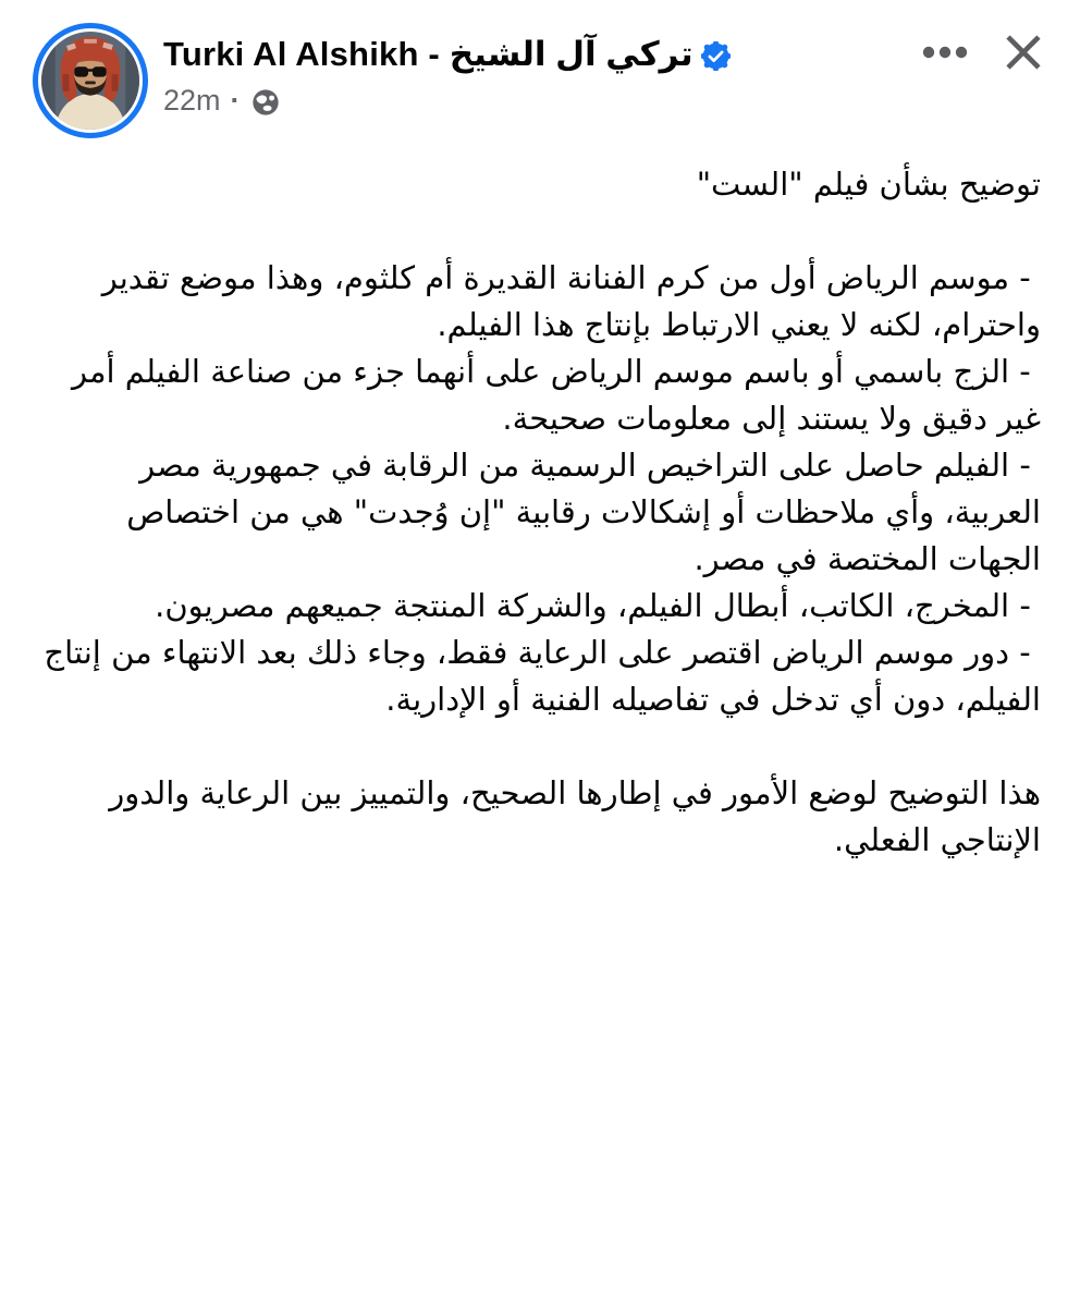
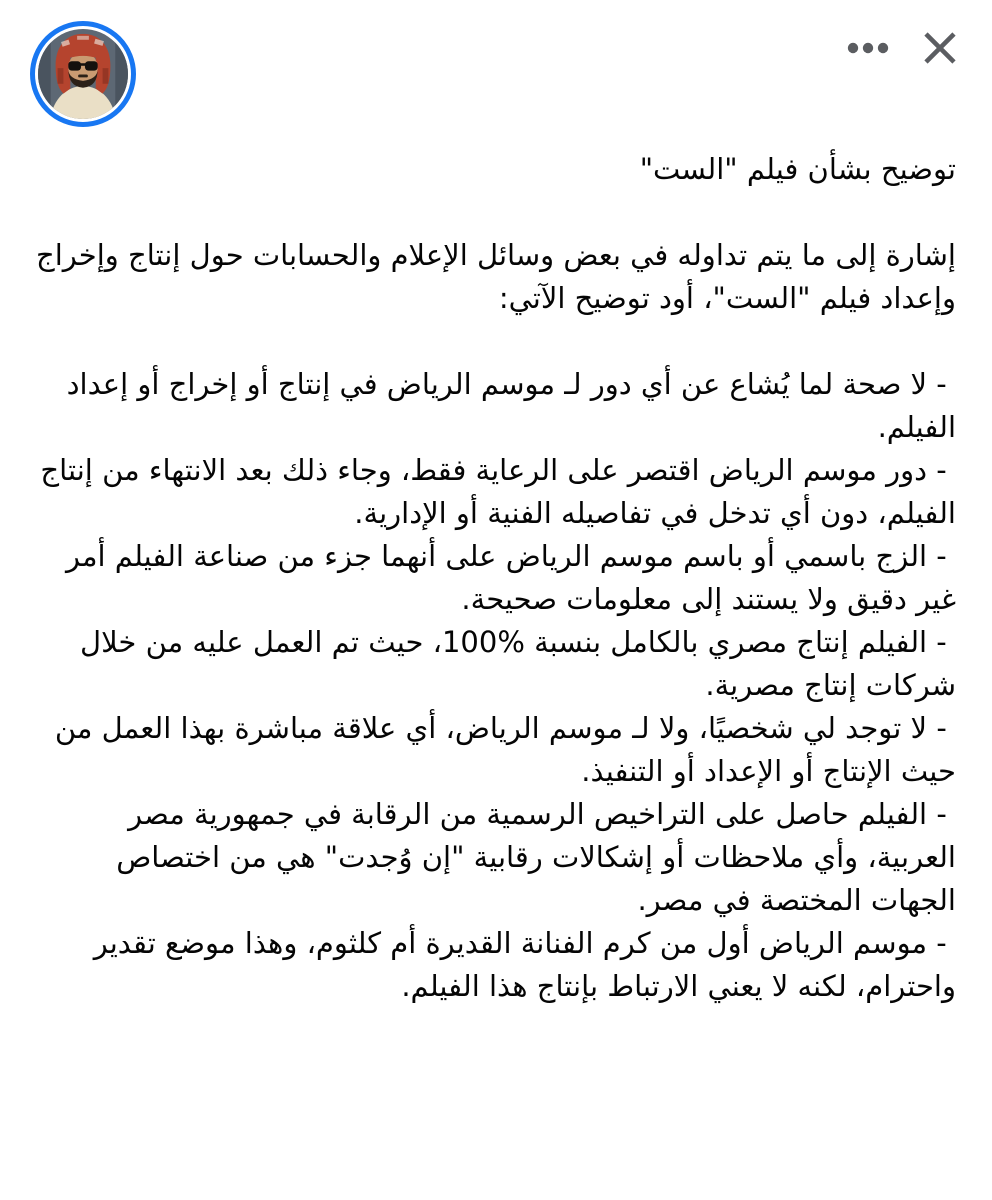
- Turki Al Alshikh - تركي آل الشيخ
- 22m
- ·
  توضيح بشأن فيلم "الست"
+ إشارة إلى ما يتم تداوله في بعض وسائل الإعلام والحسابات حول إنتاج وإخراج وإعداد فيلم "الست"، أود توضيح الآتي:
+ - لا صحة لما يُشاع عن أي دور لـ موسم الرياض في إنتاج أو إخراج أو إعداد الفيلم.
- - موسم الرياض أول من كرم الفنانة القديرة أم كلثوم، وهذا موضع تقدير واحترام، لكنه لا يعني الارتباط بإنتاج هذا الفيلم.
+ - دور موسم الرياض اقتصر على الرعاية فقط، وجاء ذلك بعد الانتهاء من إنتاج الفيلم، دون أي تدخل في تفاصيله الفنية أو الإدارية.
  - الزج باسمي أو باسم موسم الرياض على أنهما جزء من صناعة الفيلم أمر غير دقيق ولا يستند إلى معلومات صحيحة.
+ - الفيلم إنتاج مصري بالكامل بنسبة %100، حيث تم العمل عليه من خلال شركات إنتاج مصرية.
+ - لا توجد لي شخصيًا، ولا لـ موسم الرياض، أي علاقة مباشرة بهذا العمل من حيث الإنتاج أو الإعداد أو التنفيذ.
  - الفيلم حاصل على التراخيص الرسمية من الرقابة في جمهورية مصر العربية، وأي ملاحظات أو إشكالات رقابية "إن وُجدت" هي من اختصاص الجهات المختصة في مصر.
- - المخرج، الكاتب، أبطال الفيلم، والشركة المنتجة جميعهم مصريون.
- - دور موسم الرياض اقتصر على الرعاية فقط، وجاء ذلك بعد الانتهاء من إنتاج الفيلم، دون أي تدخل في تفاصيله الفنية أو الإدارية.
+ - موسم الرياض أول من كرم الفنانة القديرة أم كلثوم، وهذا موضع تقدير واحترام، لكنه لا يعني الارتباط بإنتاج هذا الفيلم.
- هذا التوضيح لوضع الأمور في إطارها الصحيح، والتمييز بين الرعاية والدور الإنتاجي الفعلي.
